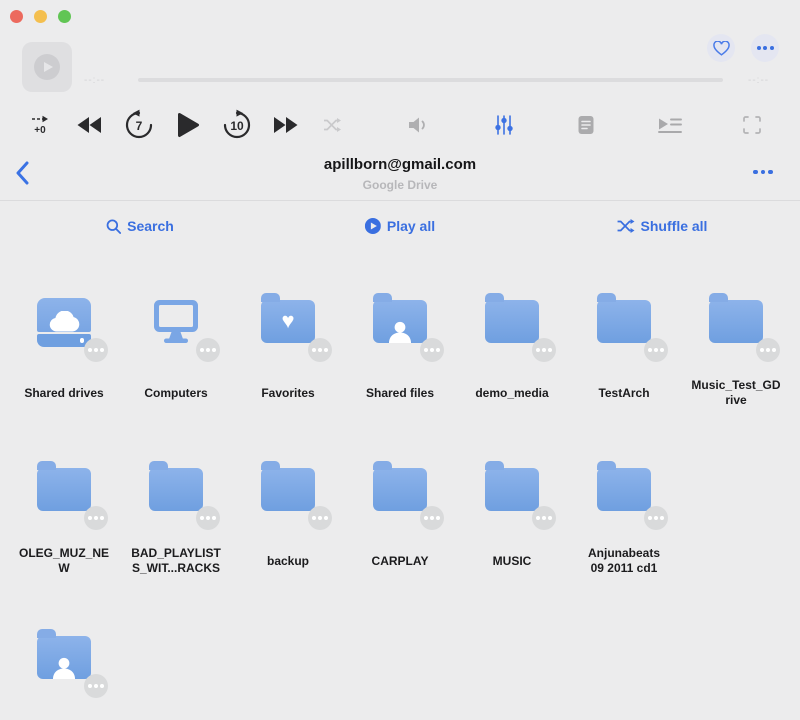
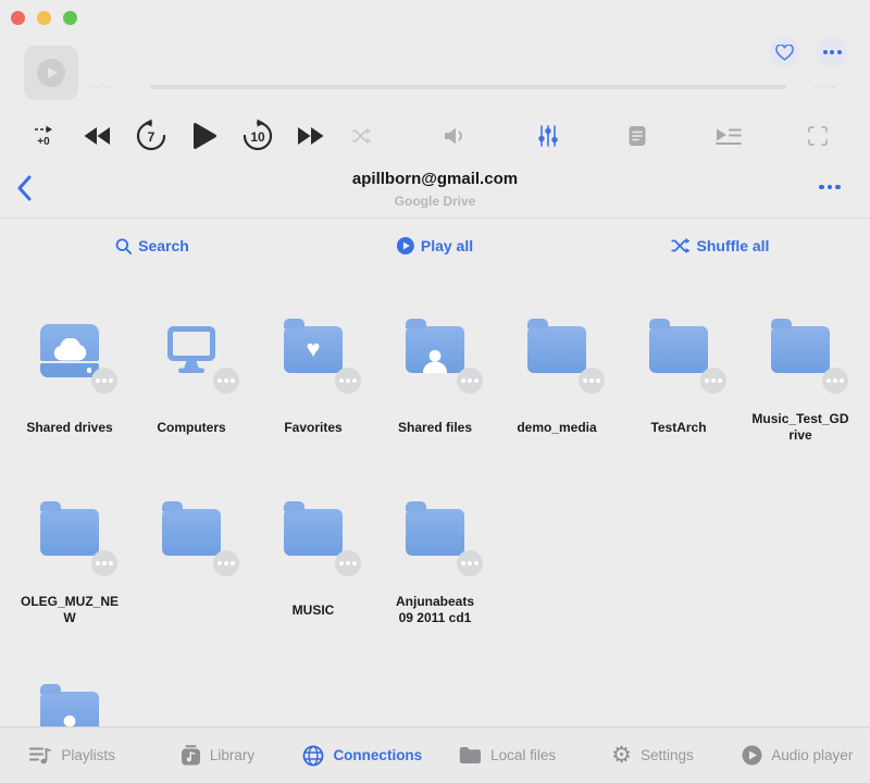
  +0
  7
  10
  apillborn@gmail.com
  Google Drive
  Search
  Play all
  Shuffle all
  Shared drives
  Computers
  ♥
  Favorites
  Shared files
  demo_media
  TestArch
  Music_Test_GD
  rive
  OLEG_MUZ_NE
  W
- BAD_PLAYLIST
- S_WIT...RACKS
- backup
- CARPLAY
  MUSIC
  Anjunabeats
  09 2011 cd1
+ Playlists
+ Library
+ Connections
+ Local files
+ ⚙
+ Settings
+ Audio player
